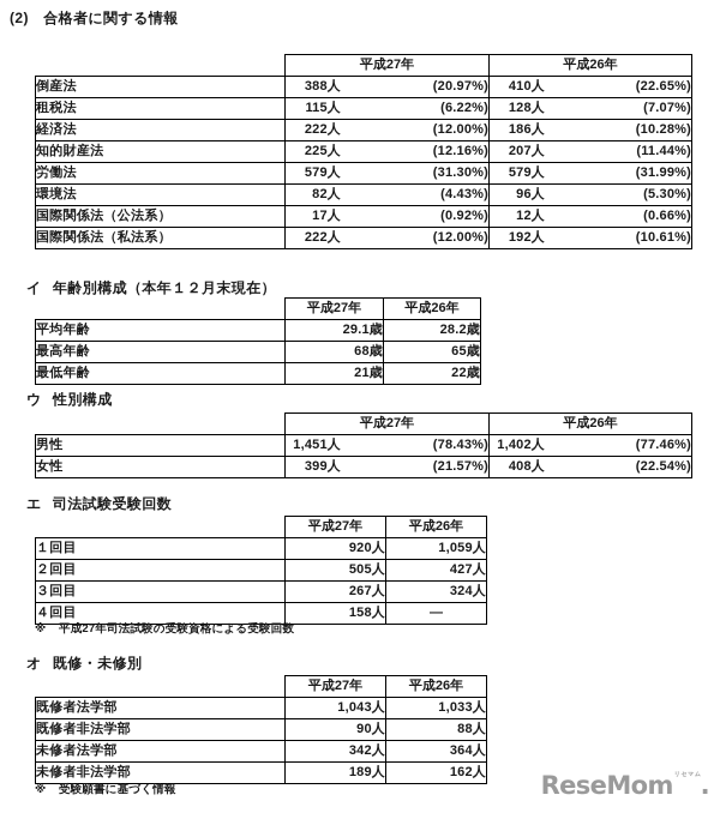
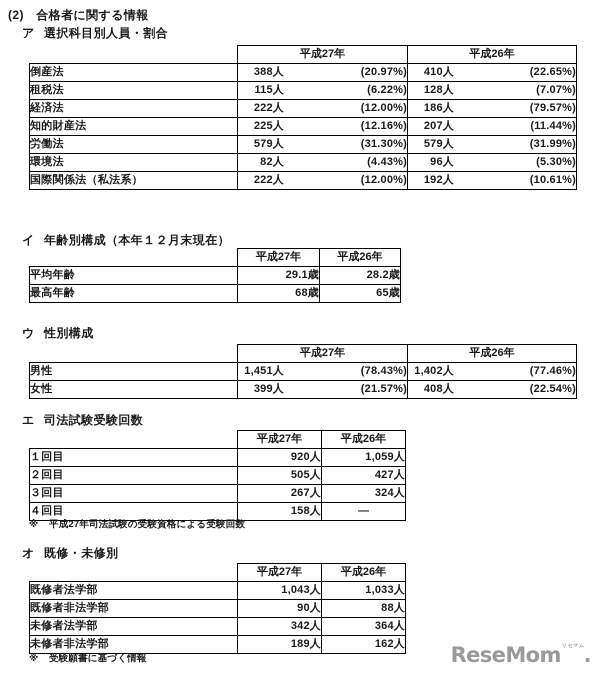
  (2) 合格者に関する情報
+ ア 選択科目別人員・割合
  	平成27年	平成26年
  倒産法	388人 (20.97%)	410人 (22.65%)
  租税法	115人 (6.22%)	128人 (7.07%)
- 経済法	222人 (12.00%)	186人 (10.28%)
+ 経済法	222人 (12.00%)	186人 (79.57%)
  知的財産法	225人 (12.16%)	207人 (11.44%)
  労働法	579人 (31.30%)	579人 (31.99%)
  環境法	82人 (4.43%)	96人 (5.30%)
- 国際関係法（公法系）	17人 (0.92%)	12人 (0.66%)
  国際関係法（私法系）	222人 (12.00%)	192人 (10.61%)
  イ 年齢別構成（本年１２月末現在）
  	平成27年	平成26年
  平均年齢	29.1歳	28.2歳
  最高年齢	68歳	65歳
- 最低年齢	21歳	22歳
  ウ 性別構成
  	平成27年	平成26年
  男性	1,451人 (78.43%)	1,402人 (77.46%)
  女性	399人 (21.57%)	408人 (22.54%)
  エ 司法試験受験回数
  	平成27年	平成26年
  １回目	920人	1,059人
  ２回目	505人	427人
  ３回目	267人	324人
  ４回目	158人	—
  ※ 平成27年司法試験の受験資格による受験回数
  オ 既修・未修別
  	平成27年	平成26年
  既修者法学部	1,043人	1,033人
  既修者非法学部	90人	88人
  未修者法学部	342人	364人
  未修者非法学部	189人	162人
  ※ 受験願書に基づく情報
